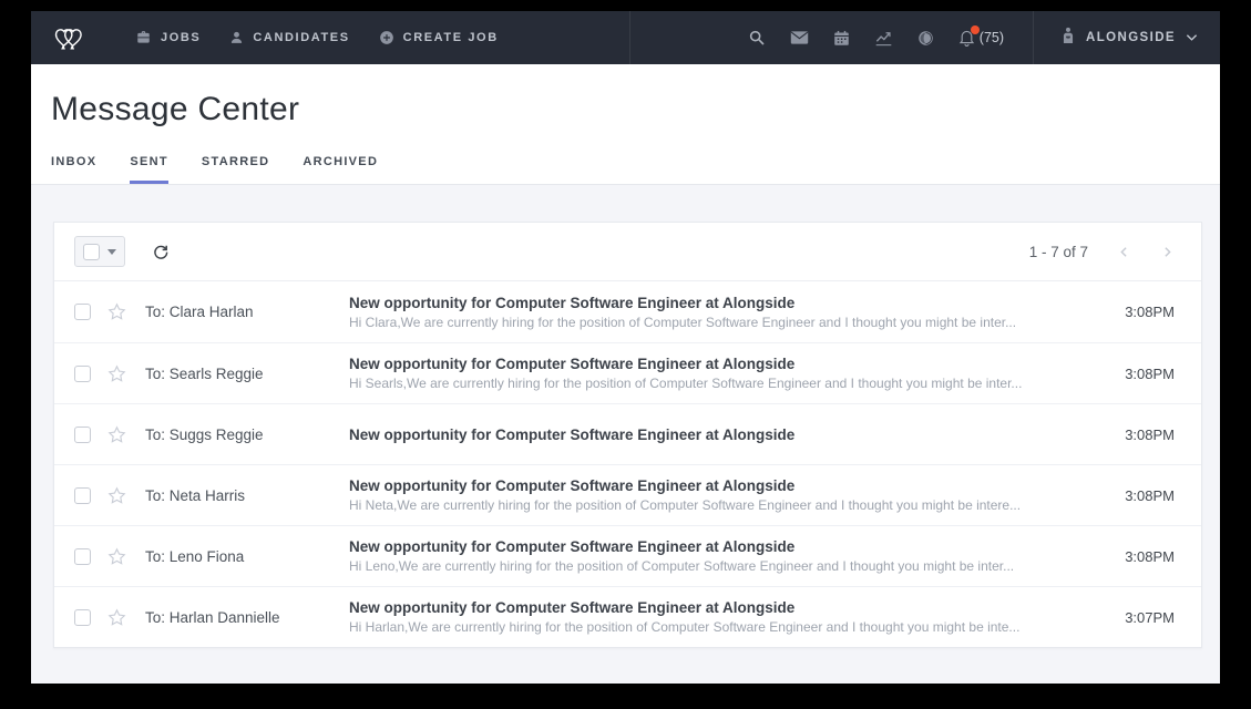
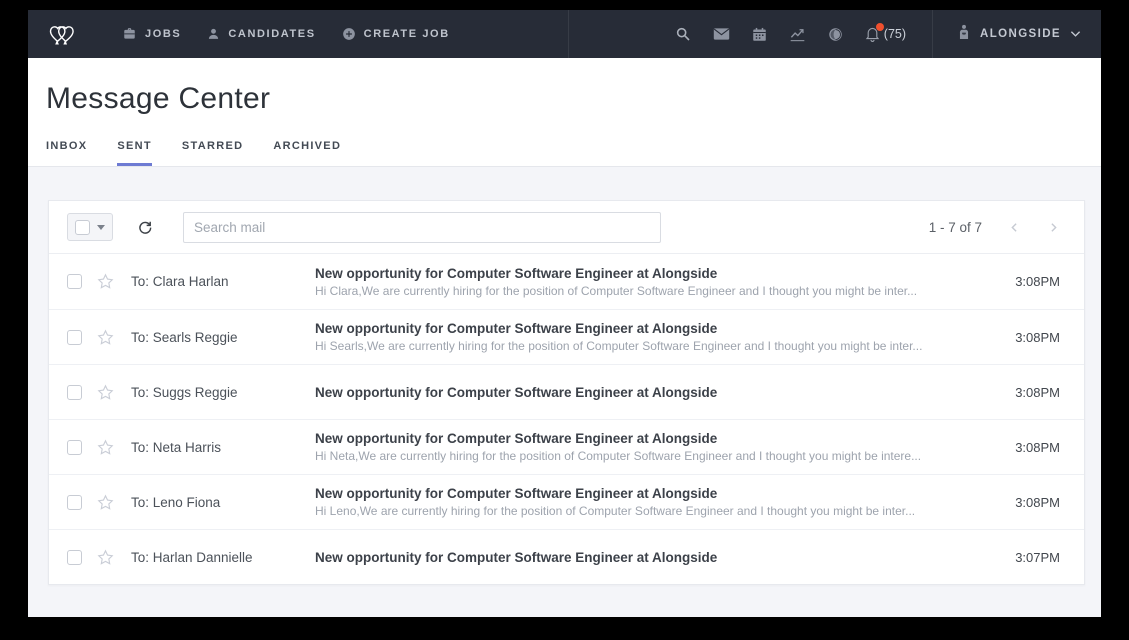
  JOBS
  CANDIDATES
  CREATE JOB
  (75)
  ALONGSIDE
  Message Center
  INBOX
  SENT
  STARRED
  ARCHIVED
+ Search mail
  1 - 7 of 7
  To: Clara Harlan
  New opportunity for Computer Software Engineer at Alongside
  Hi Clara,We are currently hiring for the position of Computer Software Engineer and I thought you might be inter...
  3:08PM
  To: Searls Reggie
  New opportunity for Computer Software Engineer at Alongside
  Hi Searls,We are currently hiring for the position of Computer Software Engineer and I thought you might be inter...
  3:08PM
  To: Suggs Reggie
  New opportunity for Computer Software Engineer at Alongside
  3:08PM
  To: Neta Harris
  New opportunity for Computer Software Engineer at Alongside
  Hi Neta,We are currently hiring for the position of Computer Software Engineer and I thought you might be intere...
  3:08PM
  To: Leno Fiona
  New opportunity for Computer Software Engineer at Alongside
  Hi Leno,We are currently hiring for the position of Computer Software Engineer and I thought you might be inter...
  3:08PM
  To: Harlan Dannielle
  New opportunity for Computer Software Engineer at Alongside
- Hi Harlan,We are currently hiring for the position of Computer Software Engineer and I thought you might be inte...
  3:07PM
